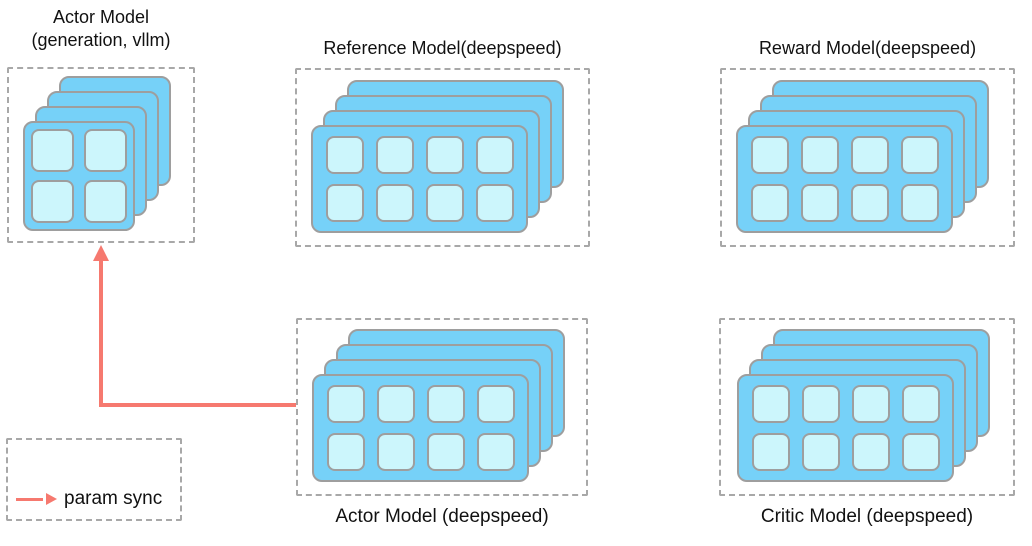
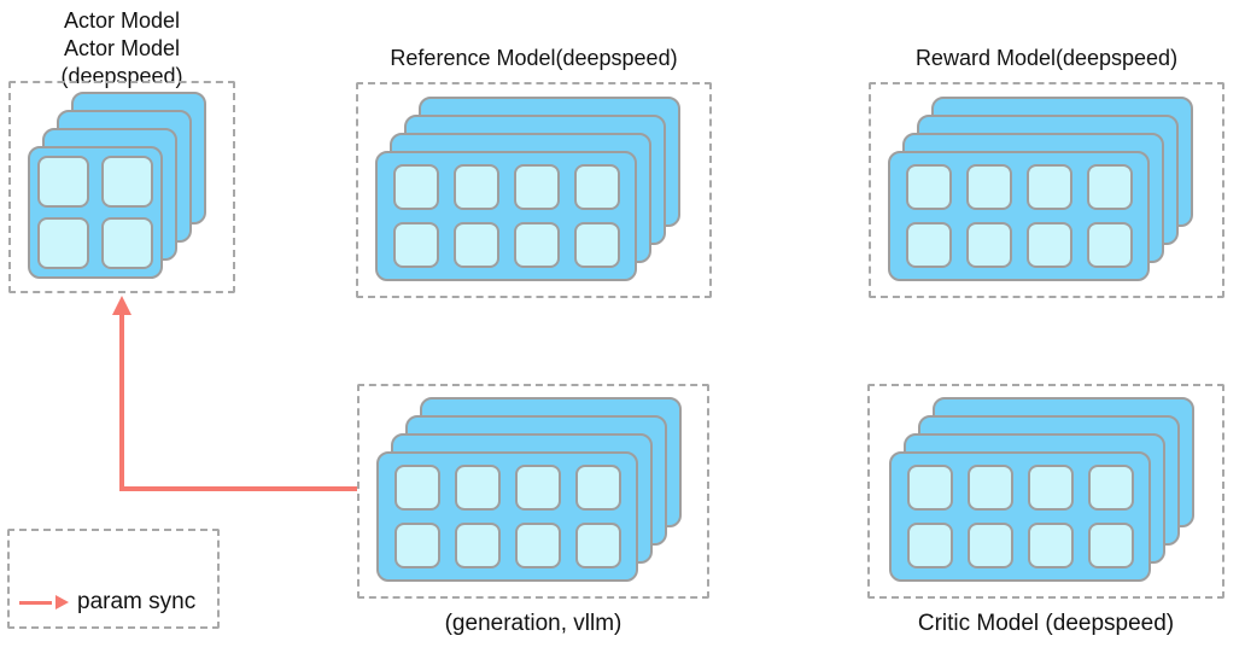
  Actor Model
- (generation, vllm)
+ Actor Model (deepspeed)
  Reference Model(deepspeed)
  Reward Model(deepspeed)
- Actor Model (deepspeed)
+ (generation, vllm)
  Critic Model (deepspeed)
  param sync
